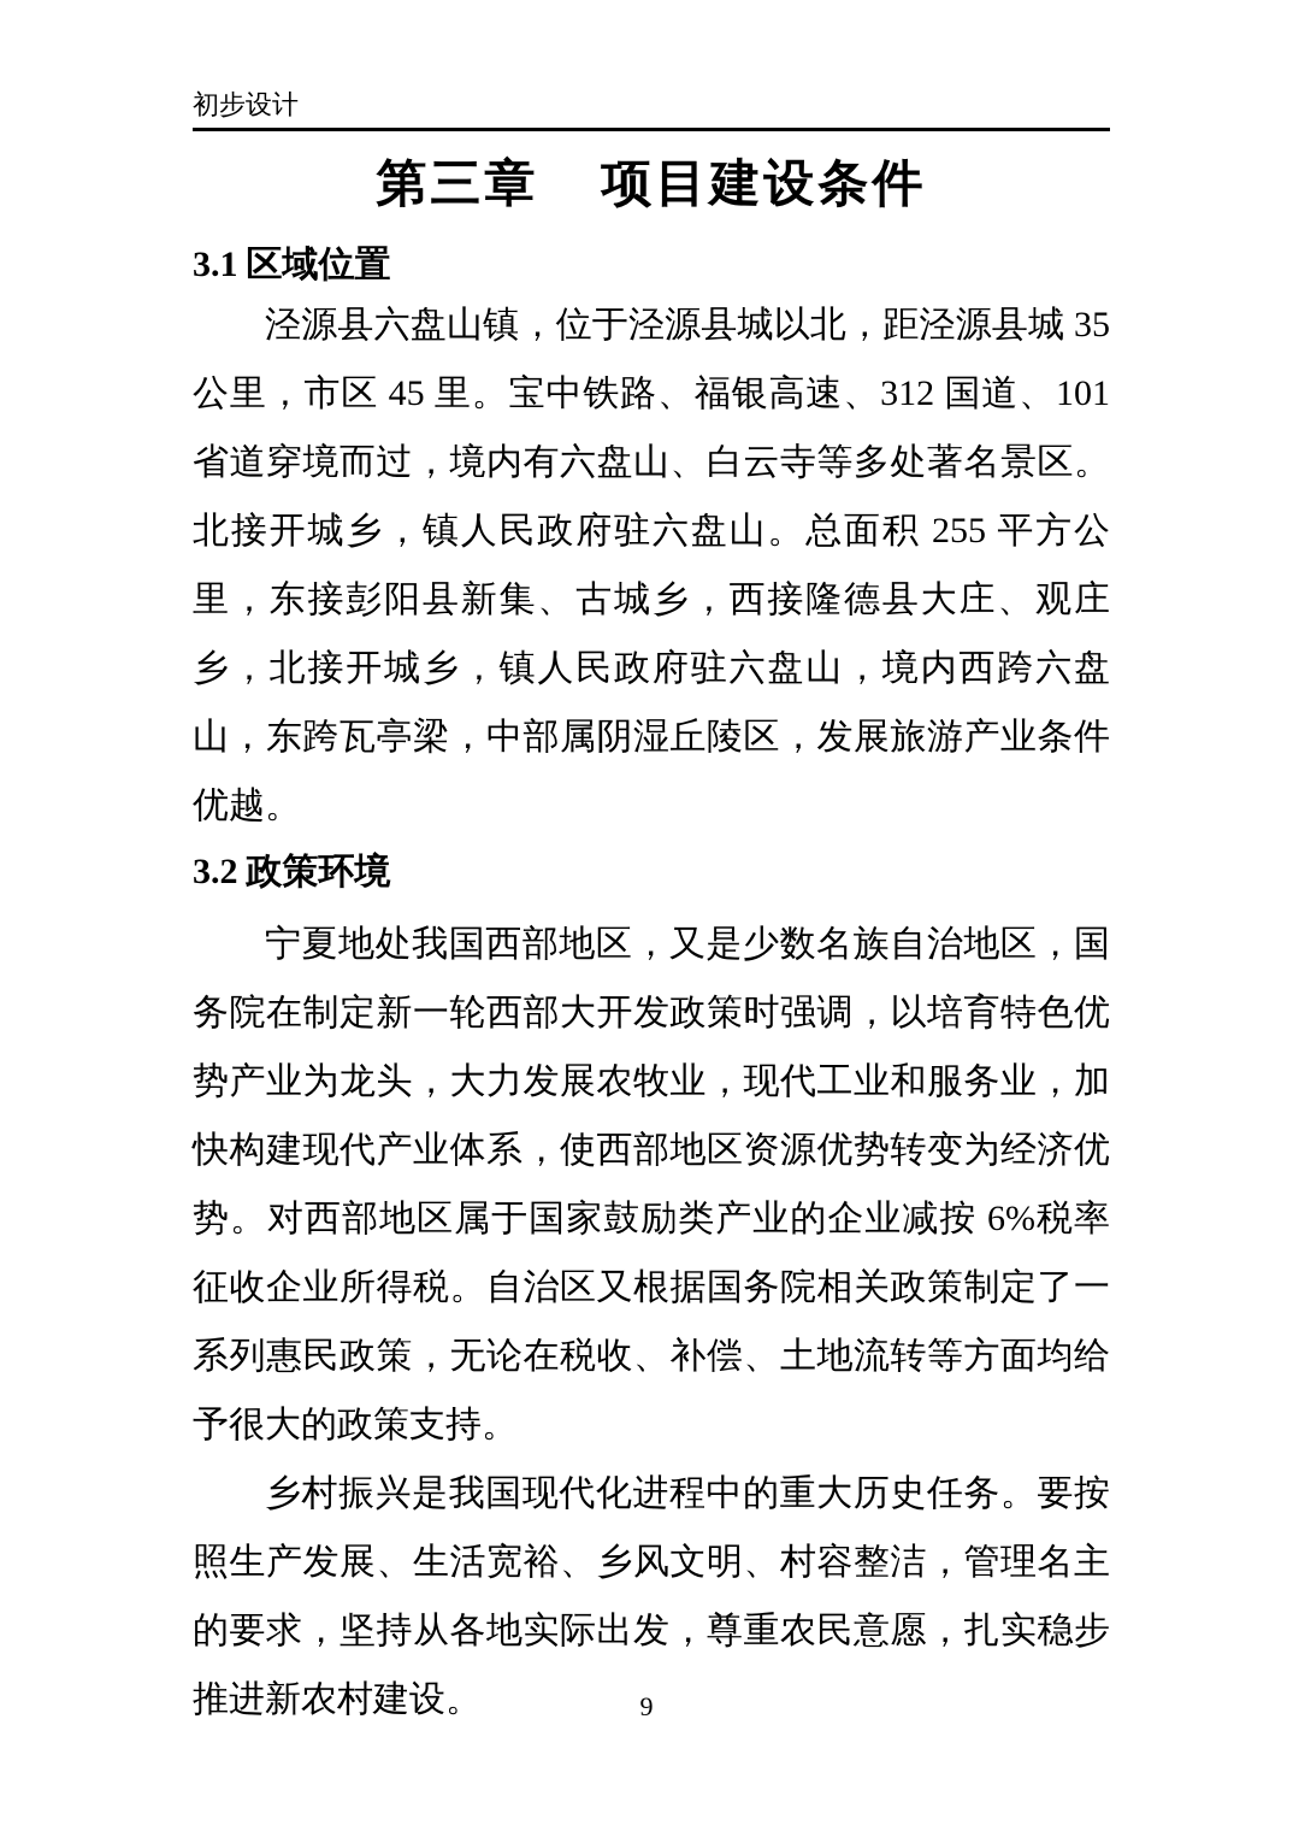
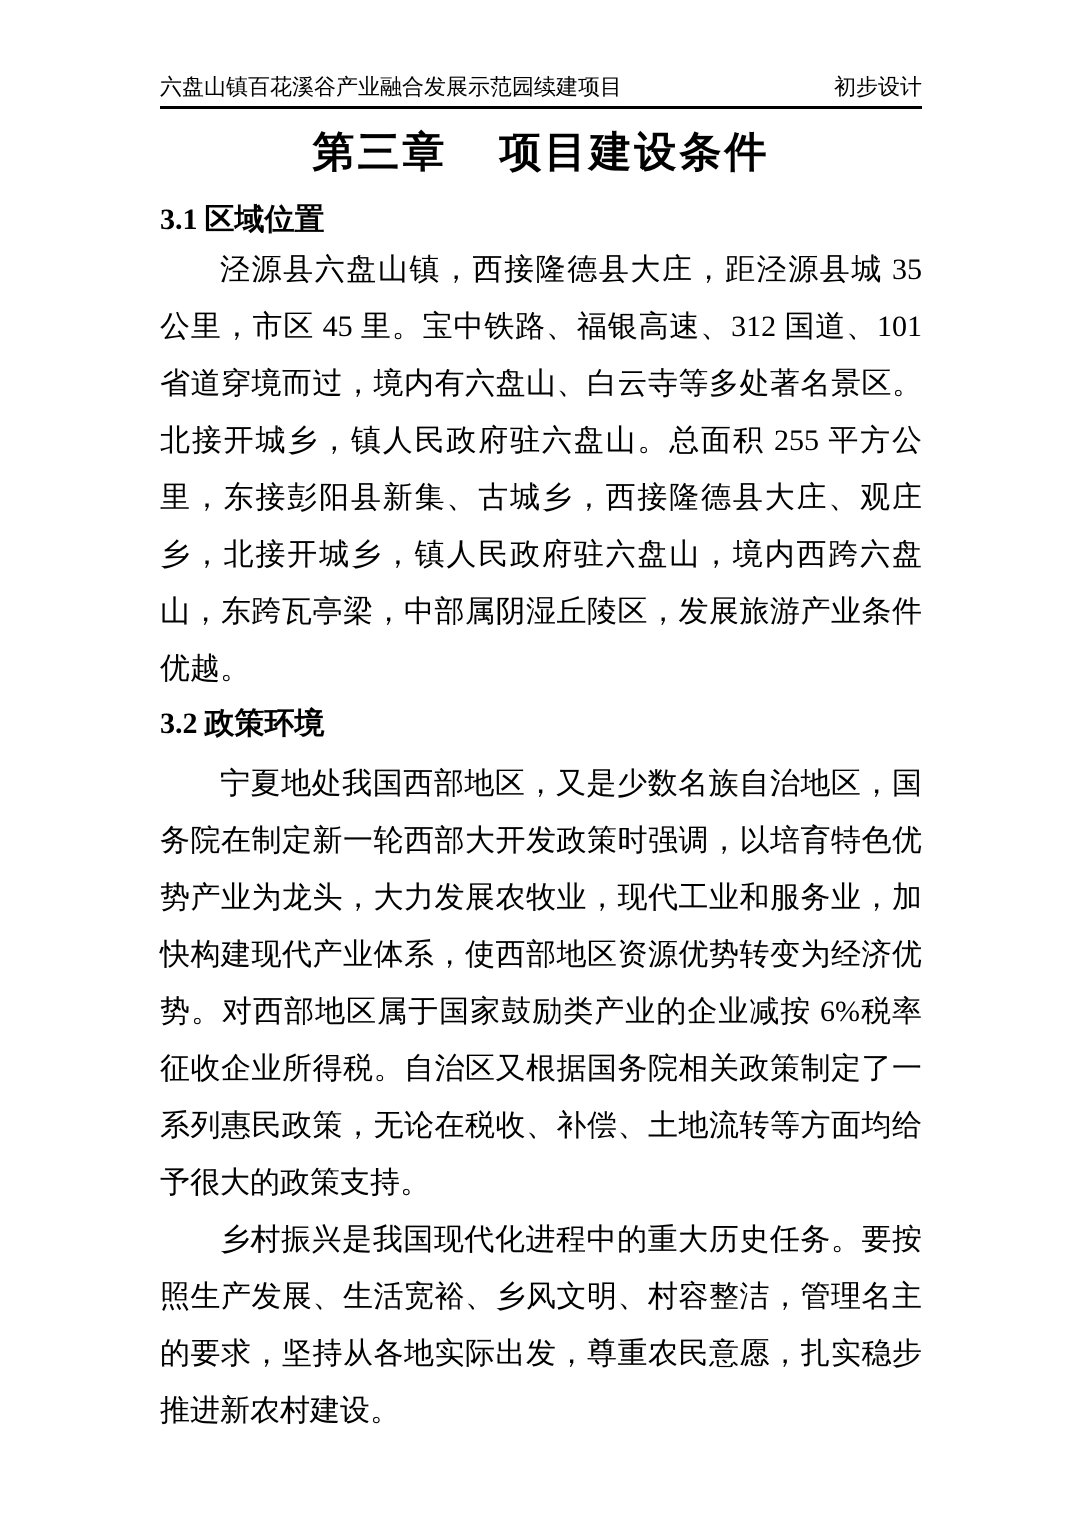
+ 六盘山镇百花溪谷产业融合发展示范园续建项目
  初步设计
  第三章 项目建设条件
  3.1 区域位置
- 泾源县六盘山镇，位于泾源县城以北，距泾源县城 35 公里，市区 45 里。宝中铁路、福银高速、312 国道、101 省道穿境而过，境内有六盘山、白云寺等多处著名景区。北接开城乡，镇人民政府驻六盘山。总面积 255 平方公里，东接彭阳县新集、古城乡，西接隆德县大庄、观庄乡，北接开城乡，镇人民政府驻六盘山，境内西跨六盘山，东跨瓦亭梁，中部属阴湿丘陵区，发展旅游产业条件优越。
+ 泾源县六盘山镇，西接隆德县大庄，距泾源县城 35 公里，市区 45 里。宝中铁路、福银高速、312 国道、101 省道穿境而过，境内有六盘山、白云寺等多处著名景区。北接开城乡，镇人民政府驻六盘山。总面积 255 平方公里，东接彭阳县新集、古城乡，西接隆德县大庄、观庄乡，北接开城乡，镇人民政府驻六盘山，境内西跨六盘山，东跨瓦亭梁，中部属阴湿丘陵区，发展旅游产业条件优越。
  3.2 政策环境
  宁夏地处我国西部地区，又是少数名族自治地区，国务院在制定新一轮西部大开发政策时强调，以培育特色优势产业为龙头，大力发展农牧业，现代工业和服务业，加快构建现代产业体系，使西部地区资源优势转变为经济优势。对西部地区属于国家鼓励类产业的企业减按 6%税率征收企业所得税。自治区又根据国务院相关政策制定了一系列惠民政策，无论在税收、补偿、土地流转等方面均给予很大的政策支持。
  乡村振兴是我国现代化进程中的重大历史任务。要按照生产发展、生活宽裕、乡风文明、村容整洁，管理名主的要求，坚持从各地实际出发，尊重农民意愿，扎实稳步推进新农村建设。
- 9
